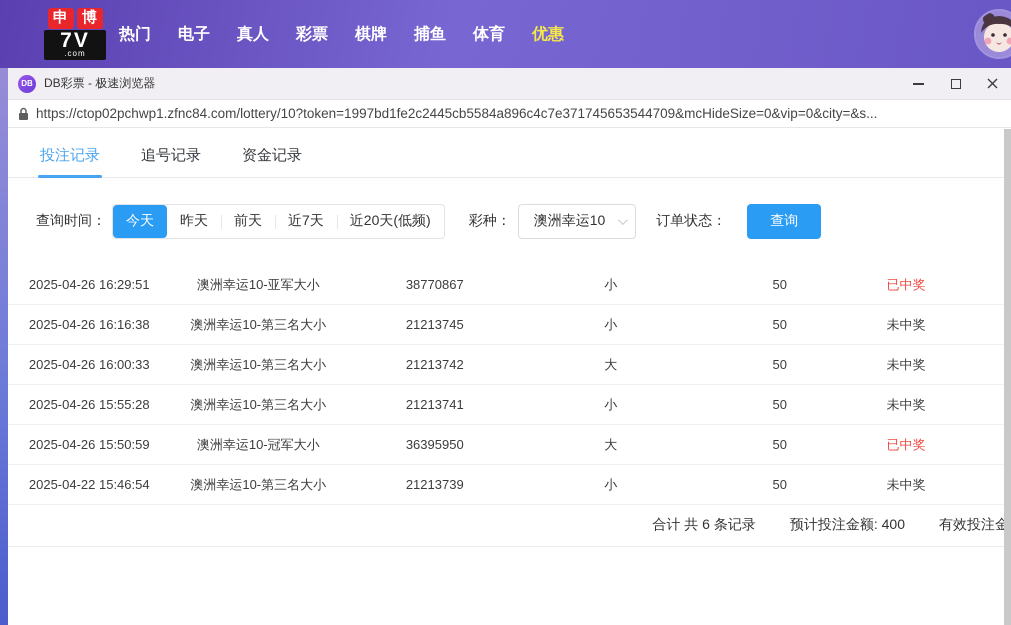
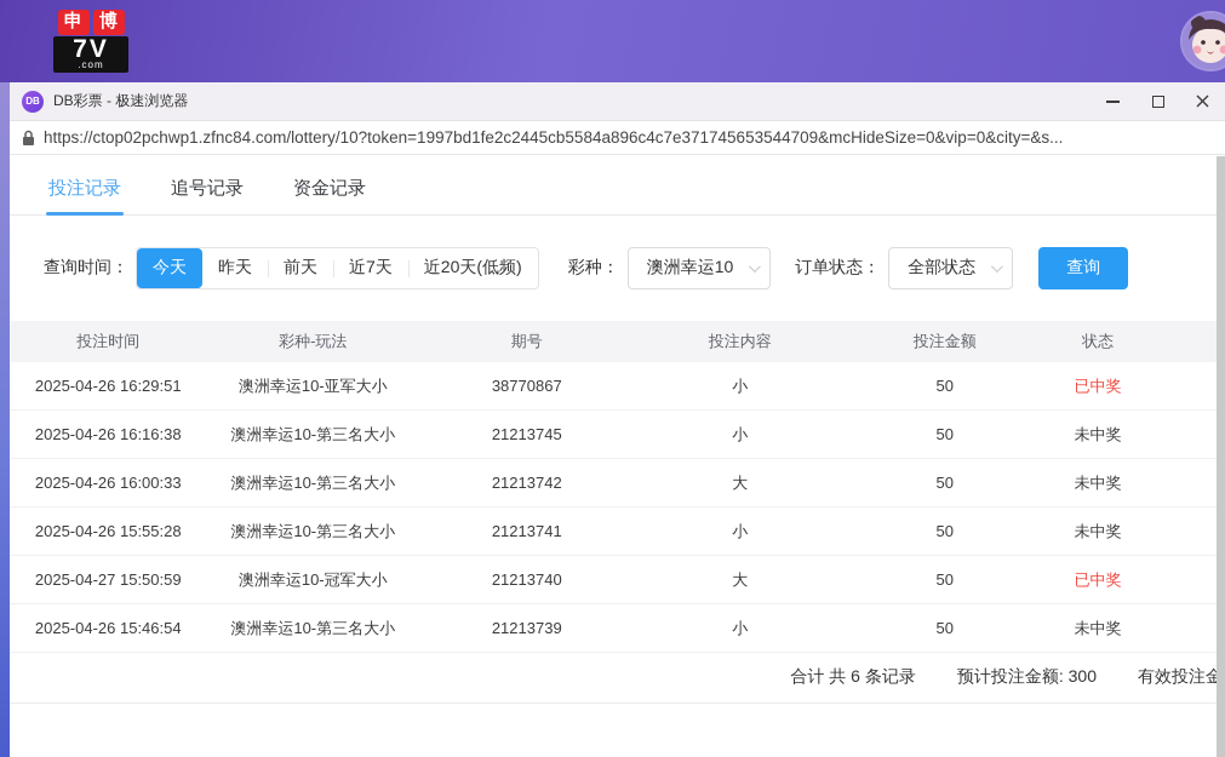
  申
  博
  7V
  .com
- 热门
- 电子
- 真人
- 彩票
- 棋牌
- 捕鱼
- 体育
- 优惠
  DB
  DB彩票 - 极速浏览器
  https://ctop02pchwp1.zfnc84.com/lottery/10?token=1997bd1fe2c2445cb5584a896c4c7e371745653544709&mcHideSize=0&vip=0&city=&s...
  投注记录
  追号记录
  资金记录
  查询时间：
  今天
  昨天
  前天
  近7天
  近20天(低频)
  彩种：
  澳洲幸运10
  订单状态：
+ 全部状态
  查询
+ 投注时间
+ 彩种-玩法
+ 期号
+ 投注内容
+ 投注金额
+ 状态
  2025-04-26 16:29:51
  澳洲幸运10-亚军大小
  38770867
  小
  50
  已中奖
  2025-04-26 16:16:38
  澳洲幸运10-第三名大小
  21213745
  小
  50
  未中奖
  2025-04-26 16:00:33
  澳洲幸运10-第三名大小
  21213742
  大
  50
  未中奖
  2025-04-26 15:55:28
  澳洲幸运10-第三名大小
  21213741
  小
  50
  未中奖
- 2025-04-26 15:50:59
+ 2025-04-27 15:50:59
  澳洲幸运10-冠军大小
- 36395950
+ 21213740
  大
  50
  已中奖
- 2025-04-22 15:46:54
+ 2025-04-26 15:46:54
  澳洲幸运10-第三名大小
  21213739
  小
  50
  未中奖
  合计 共 6 条记录
- 预计投注金额: 400
+ 预计投注金额: 300
  有效投注金
